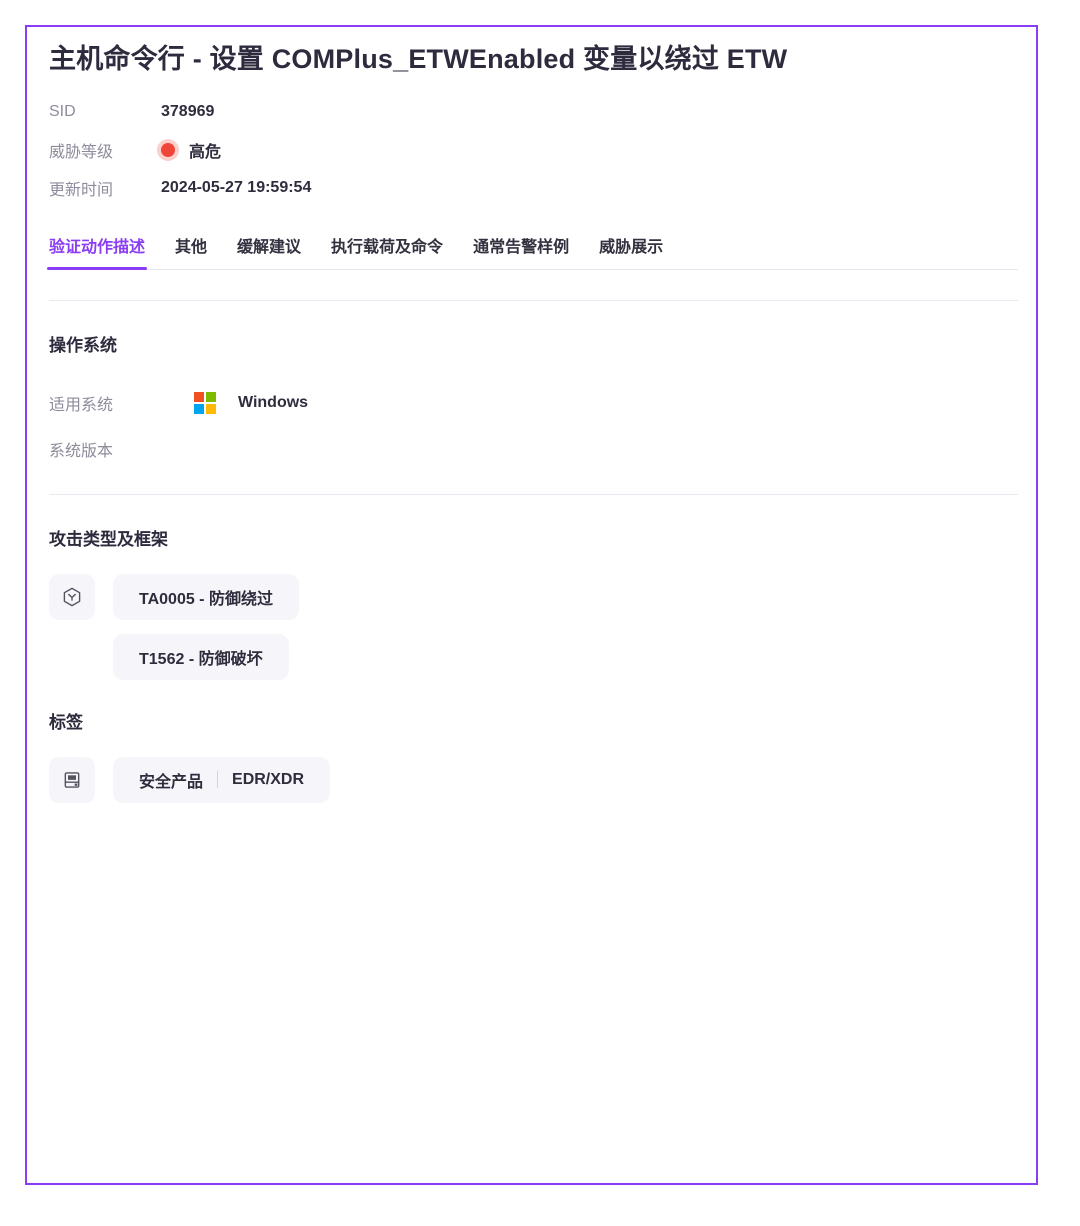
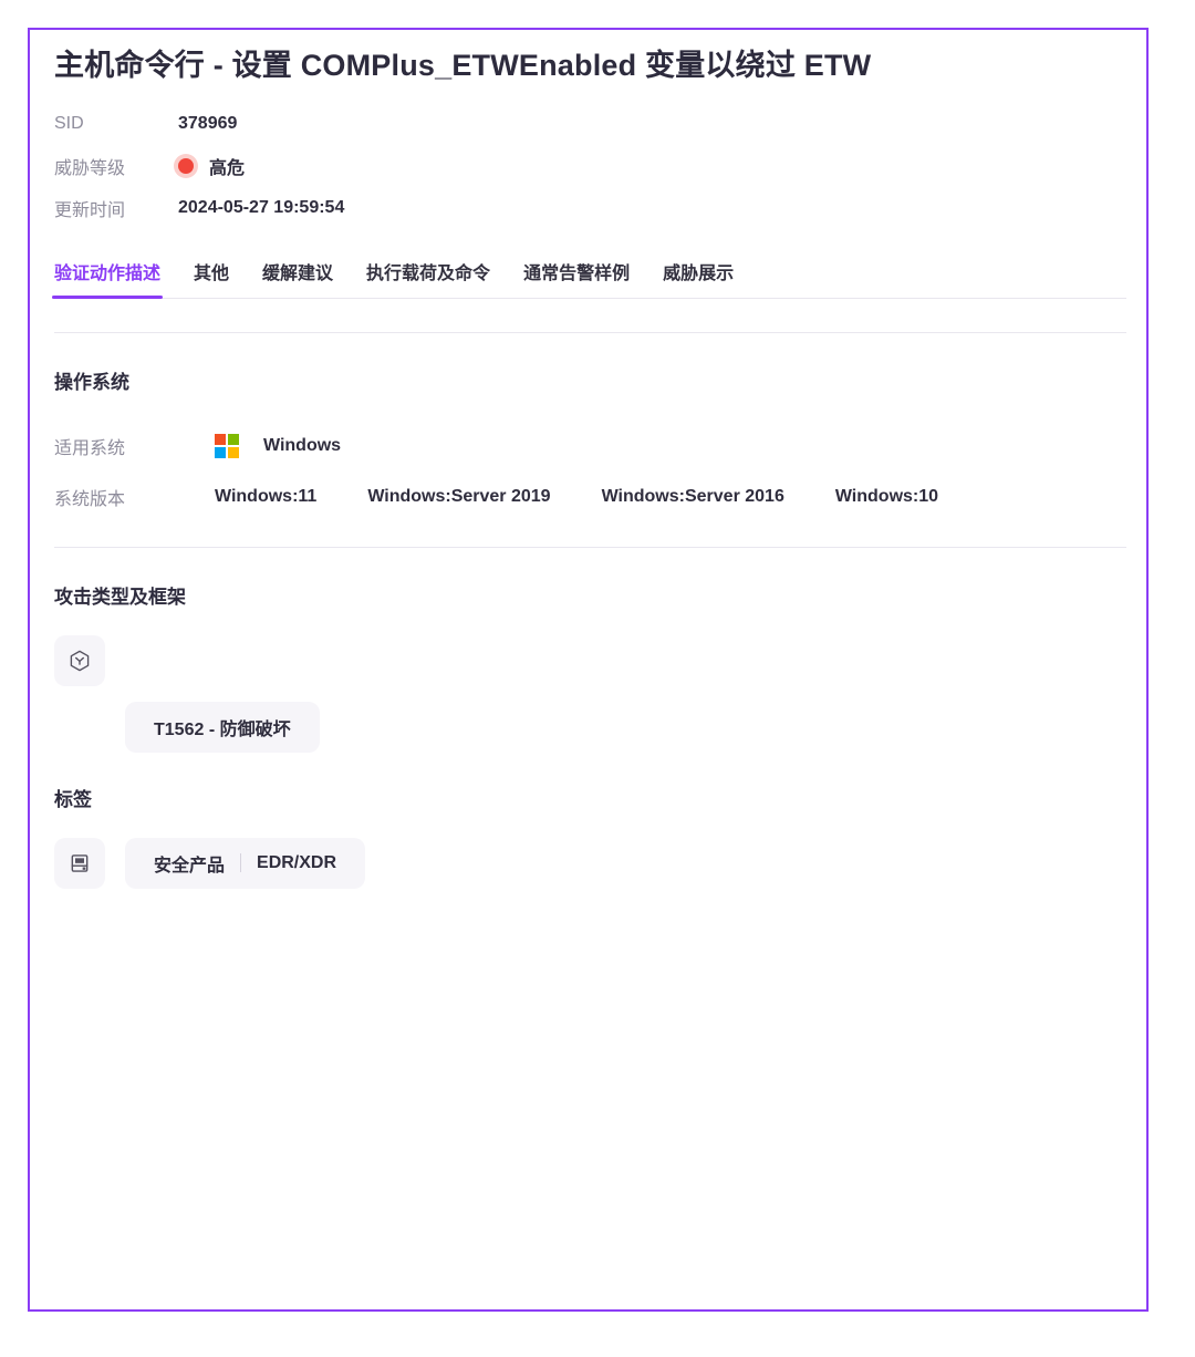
  主机命令行 - 设置 COMPlus_ETWEnabled 变量以绕过 ETW
  SID
  378969
  威胁等级
  高危
  更新时间
  2024-05-27 19:59:54
  验证动作描述
  其他
  缓解建议
  执行载荷及命令
  通常告警样例
  威胁展示
  操作系统
  适用系统
  Windows
  系统版本
+ Windows:11
+ Windows:Server 2019
+ Windows:Server 2016
+ Windows:10
  攻击类型及框架
- TA0005 - 防御绕过
  T1562 - 防御破坏
  标签
  安全产品
  EDR/XDR
